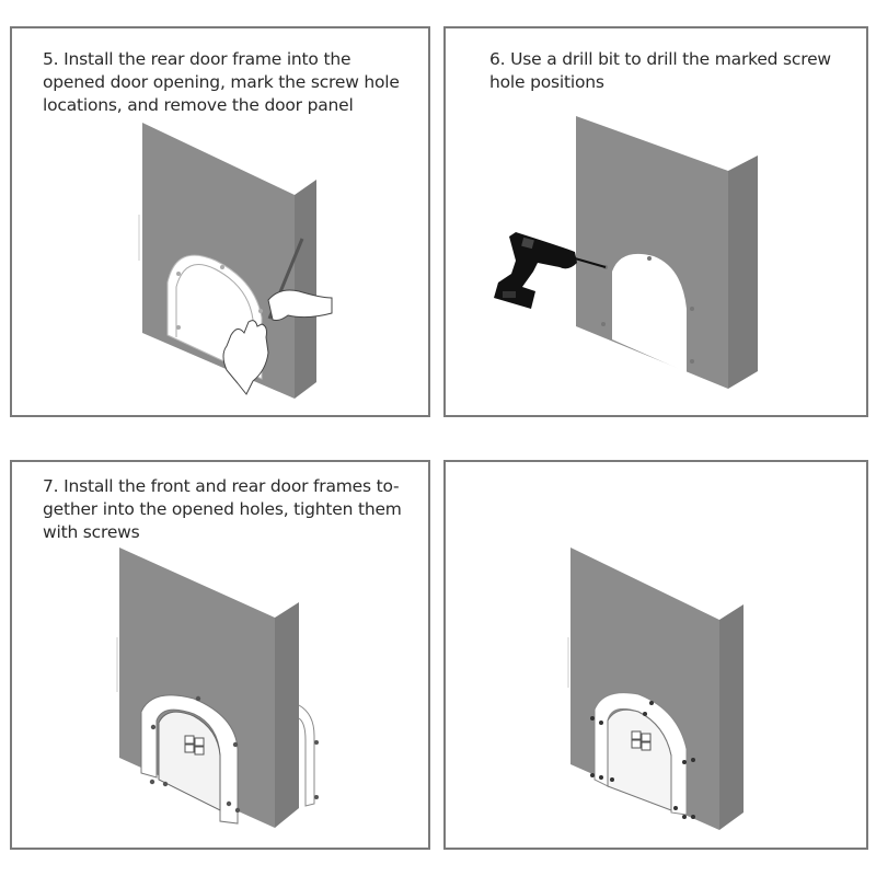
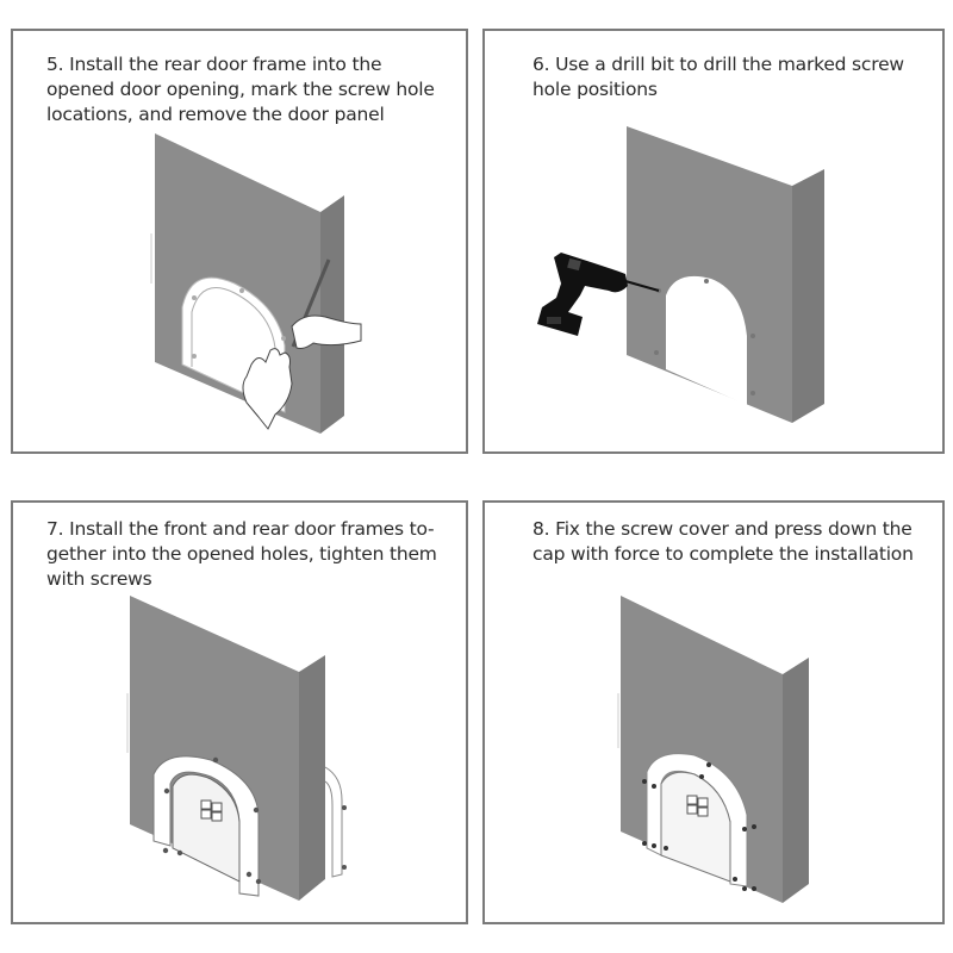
  5. Install the rear door frame into the
  opened door opening, mark the screw hole
  locations, and remove the door panel
  6. Use a drill bit to drill the marked screw
  hole positions
  7. Install the front and rear door frames to-
  gether into the opened holes, tighten them
  with screws
+ 8. Fix the screw cover and press down the
+ cap with force to complete the installation
